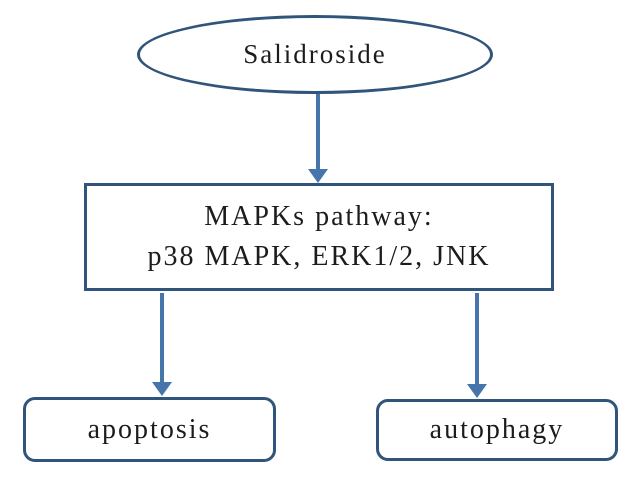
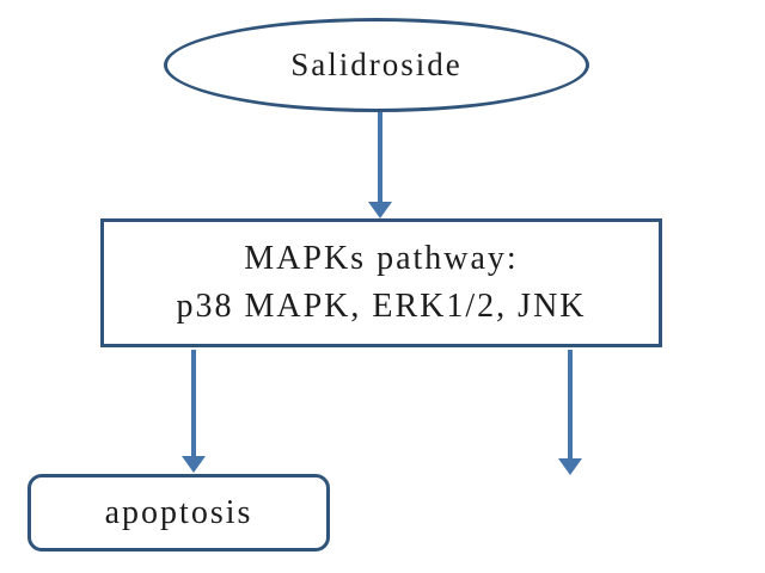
  Salidroside
  MAPKs pathway:
  p38 MAPK, ERK1/2, JNK
  apoptosis
- autophagy
